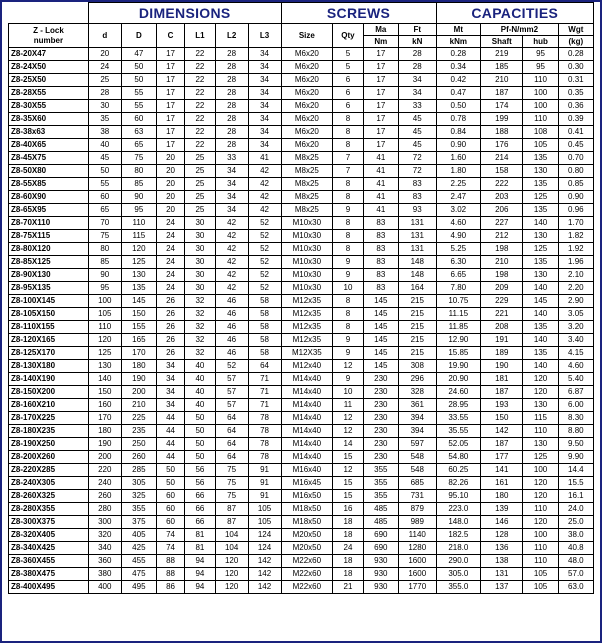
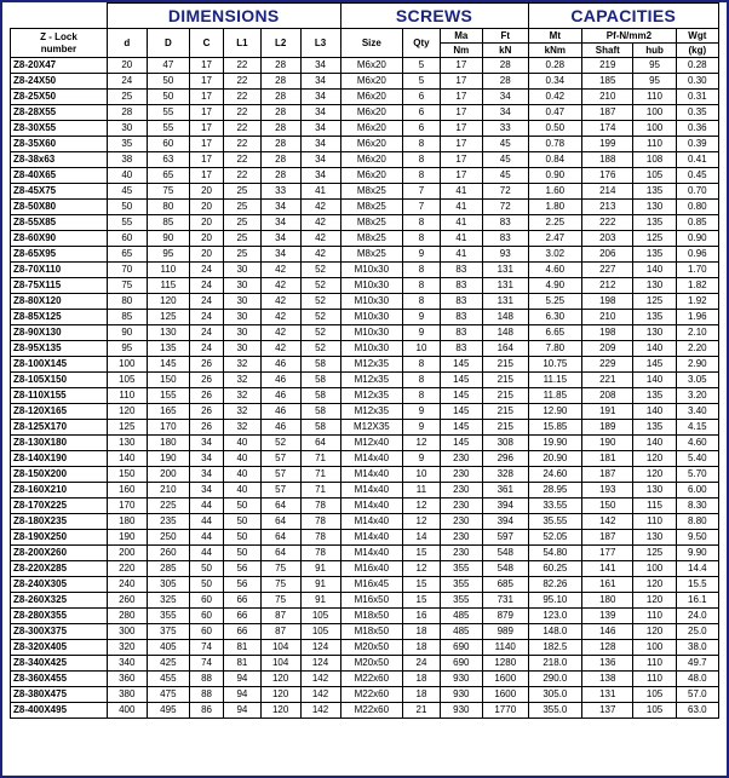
  	DIMENSIONS	SCREWS	CAPACITIES
  Z - Lock number	d	D	C	L1	L2	L3	Size	Qty	Ma	Ft	Mt	Pf-N/mm2	Wgt
  Nm	kN	kNm	Shaft	hub	(kg)
  Z8-20X47	20	47	17	22	28	34	M6x20	5	17	28	0.28	219	95	0.28
  Z8-24X50	24	50	17	22	28	34	M6x20	5	17	28	0.34	185	95	0.30
  Z8-25X50	25	50	17	22	28	34	M6x20	6	17	34	0.42	210	110	0.31
  Z8-28X55	28	55	17	22	28	34	M6x20	6	17	34	0.47	187	100	0.35
  Z8-30X55	30	55	17	22	28	34	M6x20	6	17	33	0.50	174	100	0.36
  Z8-35X60	35	60	17	22	28	34	M6x20	8	17	45	0.78	199	110	0.39
  Z8-38x63	38	63	17	22	28	34	M6x20	8	17	45	0.84	188	108	0.41
  Z8-40X65	40	65	17	22	28	34	M6x20	8	17	45	0.90	176	105	0.45
  Z8-45X75	45	75	20	25	33	41	M8x25	7	41	72	1.60	214	135	0.70
- Z8-50X80	50	80	20	25	34	42	M8x25	7	41	72	1.80	158	130	0.80
+ Z8-50X80	50	80	20	25	34	42	M8x25	7	41	72	1.80	213	130	0.80
  Z8-55X85	55	85	20	25	34	42	M8x25	8	41	83	2.25	222	135	0.85
  Z8-60X90	60	90	20	25	34	42	M8x25	8	41	83	2.47	203	125	0.90
  Z8-65X95	65	95	20	25	34	42	M8x25	9	41	93	3.02	206	135	0.96
  Z8-70X110	70	110	24	30	42	52	M10x30	8	83	131	4.60	227	140	1.70
  Z8-75X115	75	115	24	30	42	52	M10x30	8	83	131	4.90	212	130	1.82
  Z8-80X120	80	120	24	30	42	52	M10x30	8	83	131	5.25	198	125	1.92
  Z8-85X125	85	125	24	30	42	52	M10x30	9	83	148	6.30	210	135	1.96
  Z8-90X130	90	130	24	30	42	52	M10x30	9	83	148	6.65	198	130	2.10
  Z8-95X135	95	135	24	30	42	52	M10x30	10	83	164	7.80	209	140	2.20
  Z8-100X145	100	145	26	32	46	58	M12x35	8	145	215	10.75	229	145	2.90
  Z8-105X150	105	150	26	32	46	58	M12x35	8	145	215	11.15	221	140	3.05
  Z8-110X155	110	155	26	32	46	58	M12x35	8	145	215	11.85	208	135	3.20
  Z8-120X165	120	165	26	32	46	58	M12x35	9	145	215	12.90	191	140	3.40
  Z8-125X170	125	170	26	32	46	58	M12X35	9	145	215	15.85	189	135	4.15
  Z8-130X180	130	180	34	40	52	64	M12x40	12	145	308	19.90	190	140	4.60
  Z8-140X190	140	190	34	40	57	71	M14x40	9	230	296	20.90	181	120	5.40
- Z8-150X200	150	200	34	40	57	71	M14x40	10	230	328	24.60	187	120	6.87
+ Z8-150X200	150	200	34	40	57	71	M14x40	10	230	328	24.60	187	120	5.70
  Z8-160X210	160	210	34	40	57	71	M14x40	11	230	361	28.95	193	130	6.00
  Z8-170X225	170	225	44	50	64	78	M14x40	12	230	394	33.55	150	115	8.30
  Z8-180X235	180	235	44	50	64	78	M14x40	12	230	394	35.55	142	110	8.80
  Z8-190X250	190	250	44	50	64	78	M14x40	14	230	597	52.05	187	130	9.50
  Z8-200X260	200	260	44	50	64	78	M14x40	15	230	548	54.80	177	125	9.90
  Z8-220X285	220	285	50	56	75	91	M16x40	12	355	548	60.25	141	100	14.4
  Z8-240X305	240	305	50	56	75	91	M16x45	15	355	685	82.26	161	120	15.5
  Z8-260X325	260	325	60	66	75	91	M16x50	15	355	731	95.10	180	120	16.1
- Z8-280X355	280	355	60	66	87	105	M18x50	16	485	879	223.0	139	110	24.0
+ Z8-280X355	280	355	60	66	87	105	M18x50	16	485	879	123.0	139	110	24.0
  Z8-300X375	300	375	60	66	87	105	M18x50	18	485	989	148.0	146	120	25.0
  Z8-320X405	320	405	74	81	104	124	M20x50	18	690	1140	182.5	128	100	38.0
- Z8-340X425	340	425	74	81	104	124	M20x50	24	690	1280	218.0	136	110	40.8
+ Z8-340X425	340	425	74	81	104	124	M20x50	24	690	1280	218.0	136	110	49.7
  Z8-360X455	360	455	88	94	120	142	M22x60	18	930	1600	290.0	138	110	48.0
  Z8-380X475	380	475	88	94	120	142	M22x60	18	930	1600	305.0	131	105	57.0
  Z8-400X495	400	495	86	94	120	142	M22x60	21	930	1770	355.0	137	105	63.0
